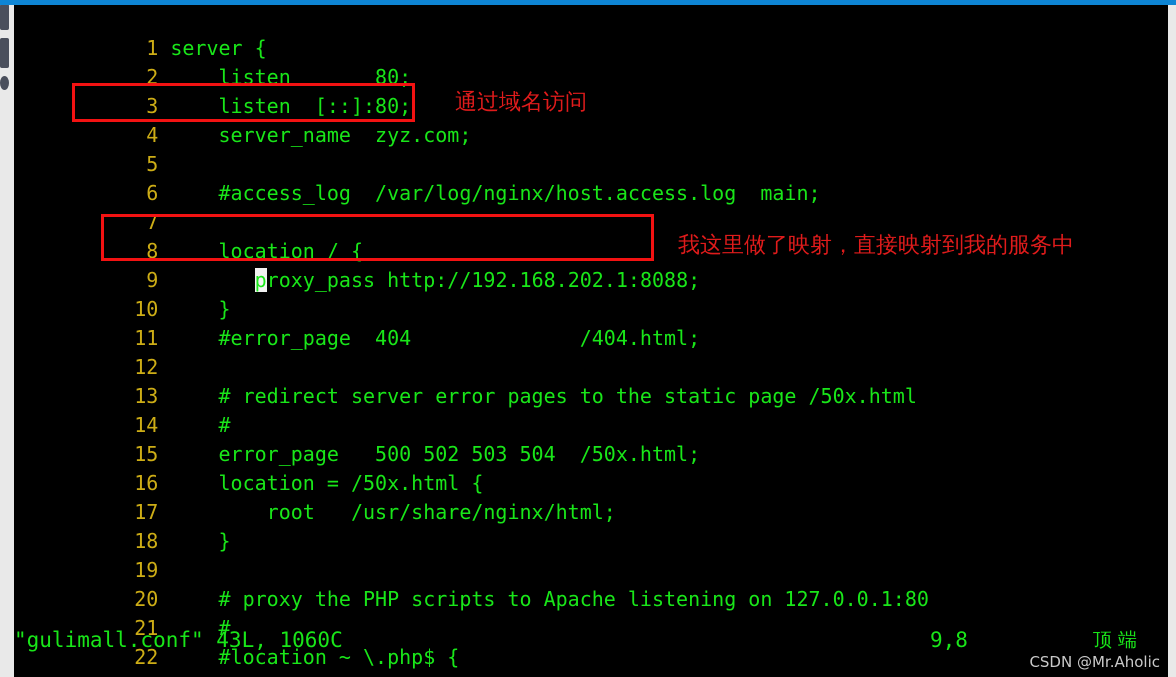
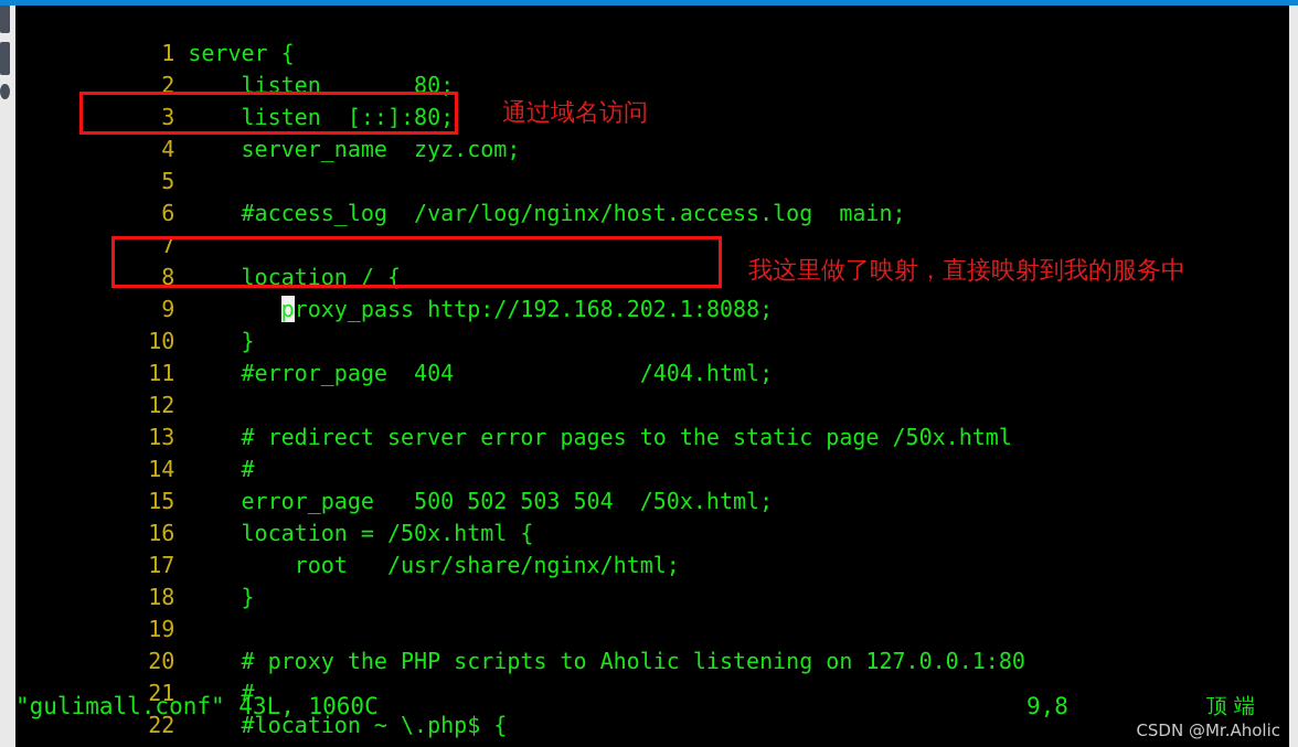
  1 server {
  2 listen 80;
  3 listen [::]:80;
  4 server_name zyz.com;
  5
  6 #access_log /var/log/nginx/host.access.log main;
  7
  8 location / {
  9 proxy_pass http://192.168.202.1:8088;
  10 }
  11 #error_page 404 /404.html;
  12
  13 # redirect server error pages to the static page /50x.html
  14 #
  15 error_page 500 502 503 504 /50x.html;
  16 location = /50x.html {
  17 root /usr/share/nginx/html;
  18 }
  19
- 20 # proxy the PHP scripts to Apache listening on 127.0.0.1:80
+ 20 # proxy the PHP scripts to Aholic listening on 127.0.0.1:80
  21 #
  22 #location ~ \.php$ {
  "gulimall.conf" 43L, 1060C
  9,8
  顶 端
  CSDN @Mr.Aholic
  通过域名访问
  我这里做了映射，直接映射到我的服务中
